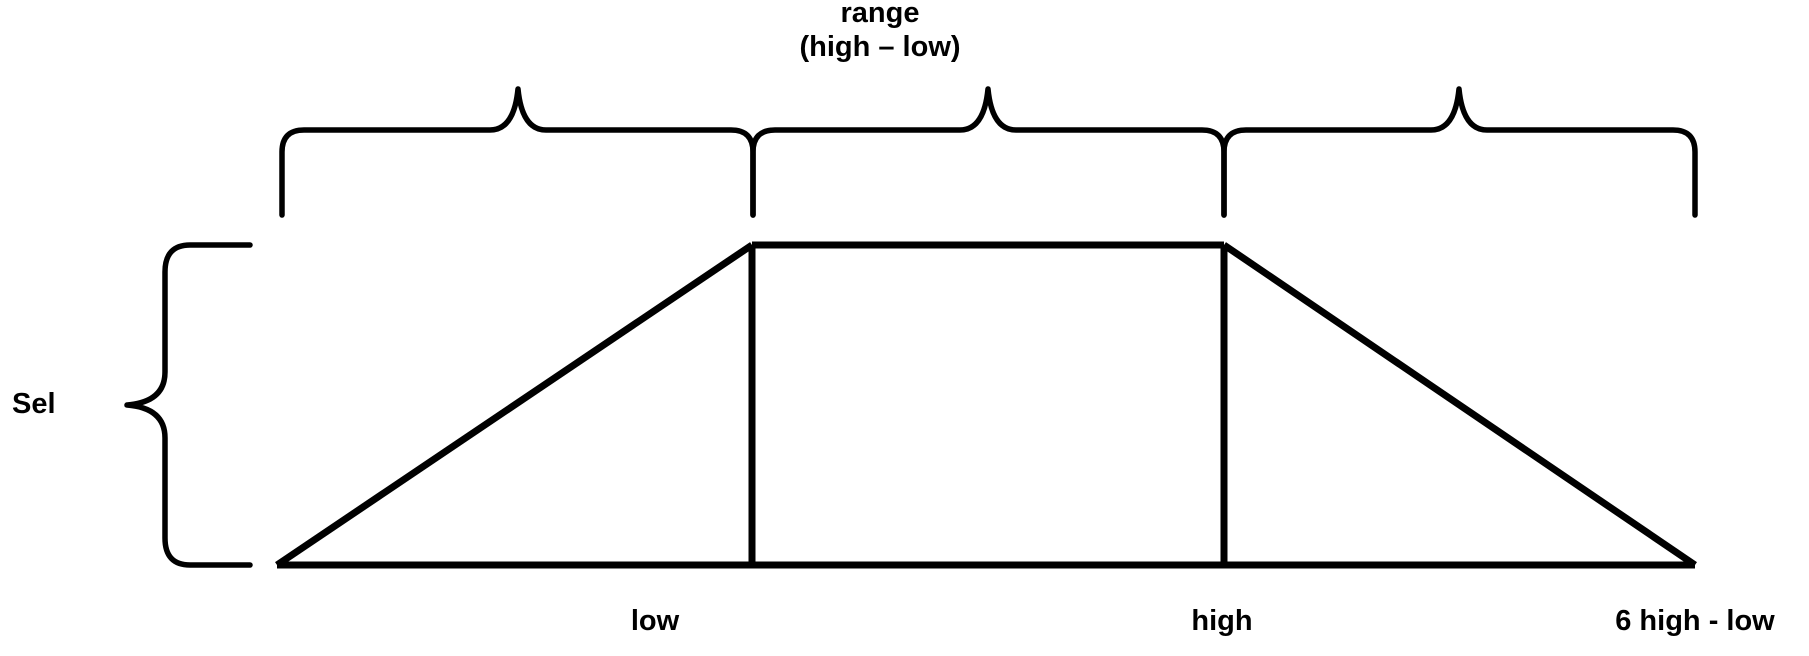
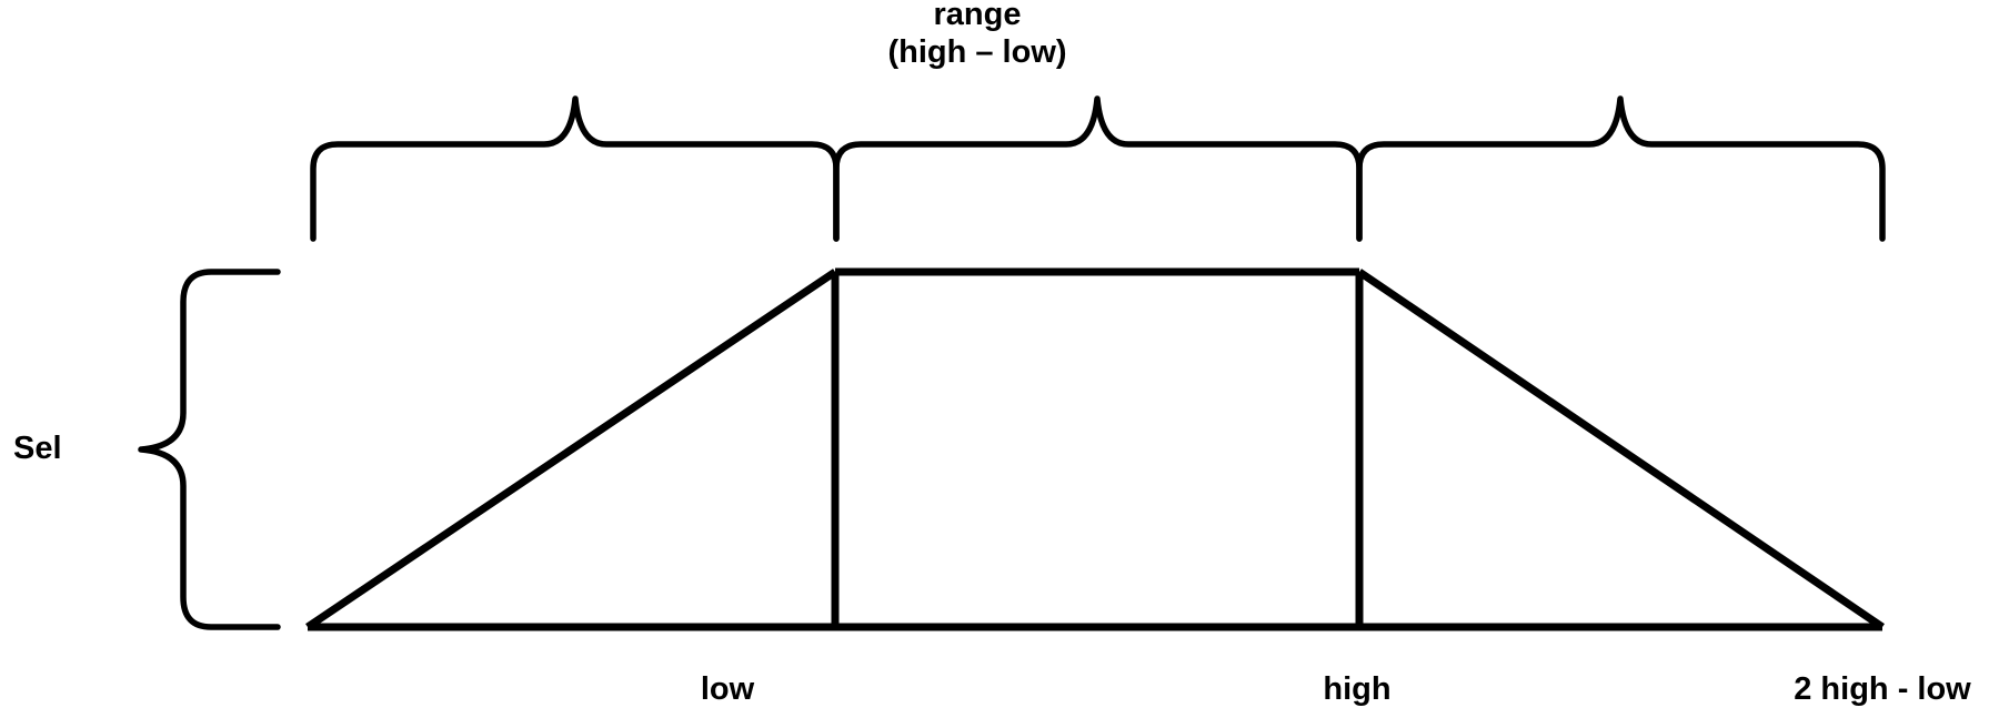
  range
  (high – low)
  Sel
  low
  high
- 6 high - low
+ 2 high - low
